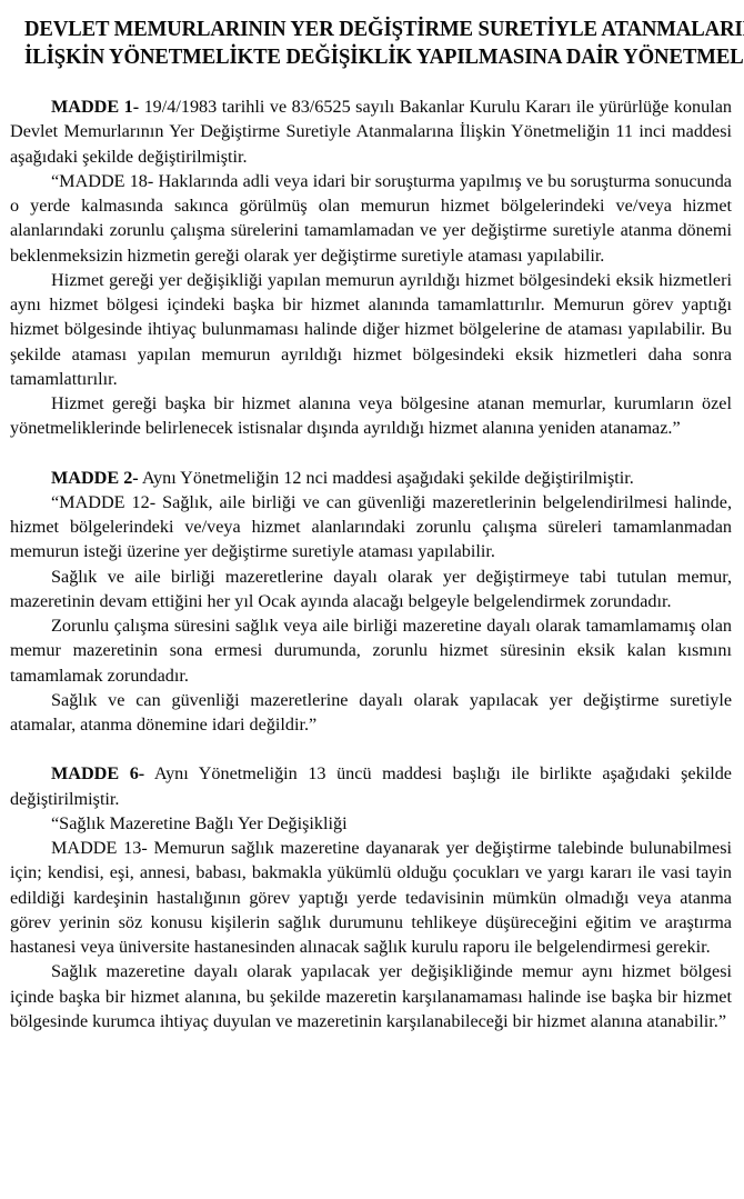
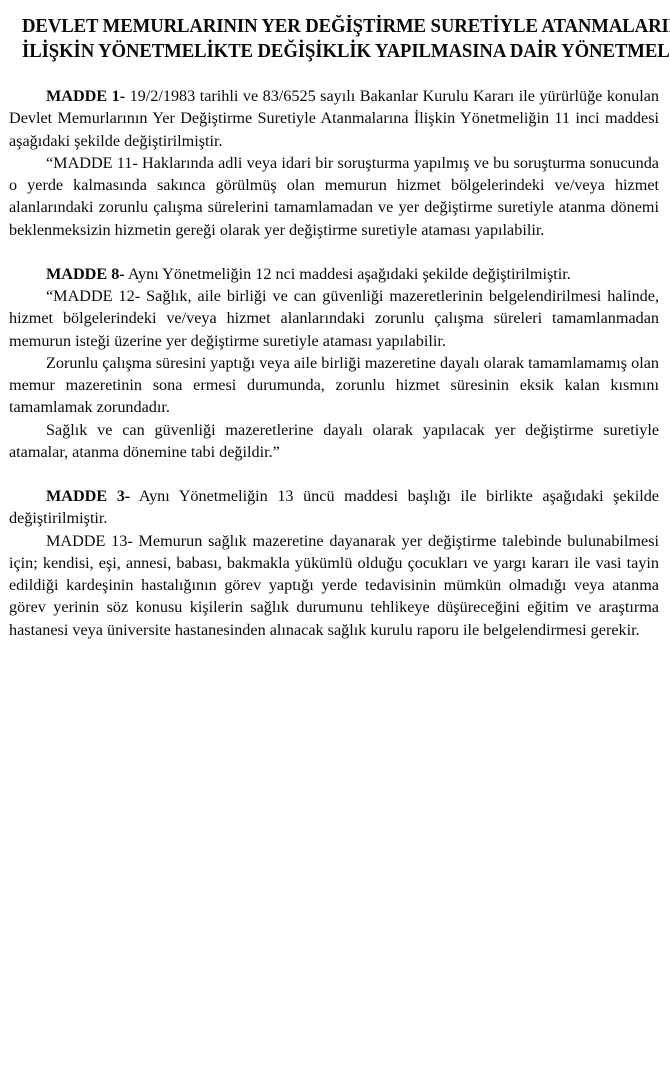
  DEVLET MEMURLARININ YER DEĞİŞTİRME SURETİYLE ATANMALARI
  İLİŞKİN YÖNETMELİKTE DEĞİŞİKLİK YAPILMASINA DAİR YÖNETMEL
- MADDE 1- 19/4/1983 tarihli ve 83/6525 sayılı Bakanlar Kurulu Kararı ile yürürlüğe konulan Devlet Memurlarının Yer Değiştirme Suretiyle Atanmalarına İlişkin Yönetmeliğin 11 inci maddesi aşağıdaki şekilde değiştirilmiştir.
+ MADDE 1- 19/2/1983 tarihli ve 83/6525 sayılı Bakanlar Kurulu Kararı ile yürürlüğe konulan Devlet Memurlarının Yer Değiştirme Suretiyle Atanmalarına İlişkin Yönetmeliğin 11 inci maddesi aşağıdaki şekilde değiştirilmiştir.
- “MADDE 18- Haklarında adli veya idari bir soruşturma yapılmış ve bu soruşturma sonucunda o yerde kalmasında sakınca görülmüş olan memurun hizmet bölgelerindeki ve/veya hizmet alanlarındaki zorunlu çalışma sürelerini tamamlamadan ve yer değiştirme suretiyle atanma dönemi beklenmeksizin hizmetin gereği olarak yer değiştirme suretiyle ataması yapılabilir.
+ “MADDE 11- Haklarında adli veya idari bir soruşturma yapılmış ve bu soruşturma sonucunda o yerde kalmasında sakınca görülmüş olan memurun hizmet bölgelerindeki ve/veya hizmet alanlarındaki zorunlu çalışma sürelerini tamamlamadan ve yer değiştirme suretiyle atanma dönemi beklenmeksizin hizmetin gereği olarak yer değiştirme suretiyle ataması yapılabilir.
- Hizmet gereği yer değişikliği yapılan memurun ayrıldığı hizmet bölgesindeki eksik hizmetleri aynı hizmet bölgesi içindeki başka bir hizmet alanında tamamlattırılır. Memurun görev yaptığı hizmet bölgesinde ihtiyaç bulunmaması halinde diğer hizmet bölgelerine de ataması yapılabilir. Bu şekilde ataması yapılan memurun ayrıldığı hizmet bölgesindeki eksik hizmetleri daha sonra tamamlattırılır.
- Hizmet gereği başka bir hizmet alanına veya bölgesine atanan memurlar, kurumların özel yönetmeliklerinde belirlenecek istisnalar dışında ayrıldığı hizmet alanına yeniden atanamaz.”
- MADDE 2- Aynı Yönetmeliğin 12 nci maddesi aşağıdaki şekilde değiştirilmiştir.
+ MADDE 8- Aynı Yönetmeliğin 12 nci maddesi aşağıdaki şekilde değiştirilmiştir.
  “MADDE 12- Sağlık, aile birliği ve can güvenliği mazeretlerinin belgelendirilmesi halinde, hizmet bölgelerindeki ve/veya hizmet alanlarındaki zorunlu çalışma süreleri tamamlanmadan memurun isteği üzerine yer değiştirme suretiyle ataması yapılabilir.
- Sağlık ve aile birliği mazeretlerine dayalı olarak yer değiştirmeye tabi tutulan memur, mazeretinin devam ettiğini her yıl Ocak ayında alacağı belgeyle belgelendirmek zorundadır.
- Zorunlu çalışma süresini sağlık veya aile birliği mazeretine dayalı olarak tamamlamamış olan memur mazeretinin sona ermesi durumunda, zorunlu hizmet süresinin eksik kalan kısmını tamamlamak zorundadır.
+ Zorunlu çalışma süresini yaptığı veya aile birliği mazeretine dayalı olarak tamamlamamış olan memur mazeretinin sona ermesi durumunda, zorunlu hizmet süresinin eksik kalan kısmını tamamlamak zorundadır.
- Sağlık ve can güvenliği mazeretlerine dayalı olarak yapılacak yer değiştirme suretiyle atamalar, atanma dönemine idari değildir.”
+ Sağlık ve can güvenliği mazeretlerine dayalı olarak yapılacak yer değiştirme suretiyle atamalar, atanma dönemine tabi değildir.”
- MADDE 6- Aynı Yönetmeliğin 13 üncü maddesi başlığı ile birlikte aşağıdaki şekilde değiştirilmiştir.
+ MADDE 3- Aynı Yönetmeliğin 13 üncü maddesi başlığı ile birlikte aşağıdaki şekilde değiştirilmiştir.
- “Sağlık Mazeretine Bağlı Yer Değişikliği
  MADDE 13- Memurun sağlık mazeretine dayanarak yer değiştirme talebinde bulunabilmesi için; kendisi, eşi, annesi, babası, bakmakla yükümlü olduğu çocukları ve yargı kararı ile vasi tayin edildiği kardeşinin hastalığının görev yaptığı yerde tedavisinin mümkün olmadığı veya atanma görev yerinin söz konusu kişilerin sağlık durumunu tehlikeye düşüreceğini eğitim ve araştırma hastanesi veya üniversite hastanesinden alınacak sağlık kurulu raporu ile belgelendirmesi gerekir.
- Sağlık mazeretine dayalı olarak yapılacak yer değişikliğinde memur aynı hizmet bölgesi içinde başka bir hizmet alanına, bu şekilde mazeretin karşılanamaması halinde ise başka bir hizmet bölgesinde kurumca ihtiyaç duyulan ve mazeretinin karşılanabileceği bir hizmet alanına atanabilir.”
